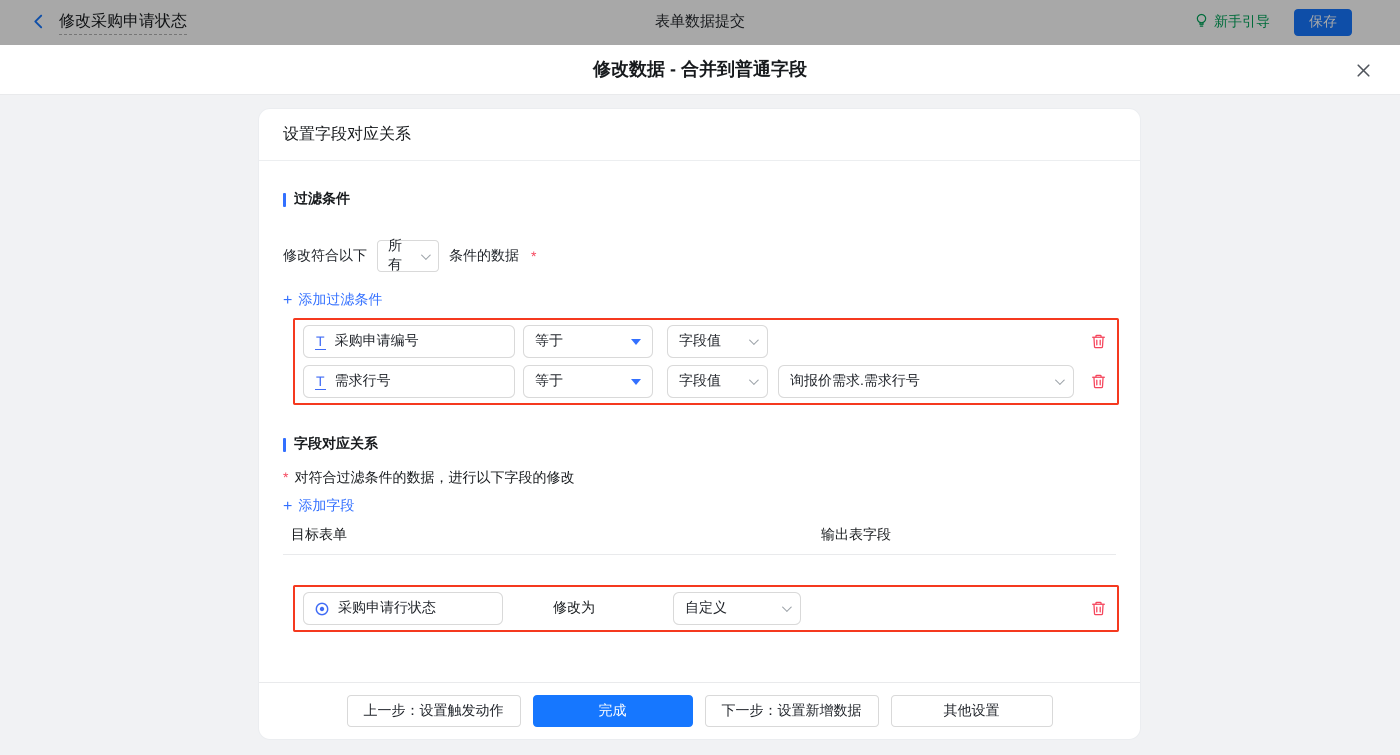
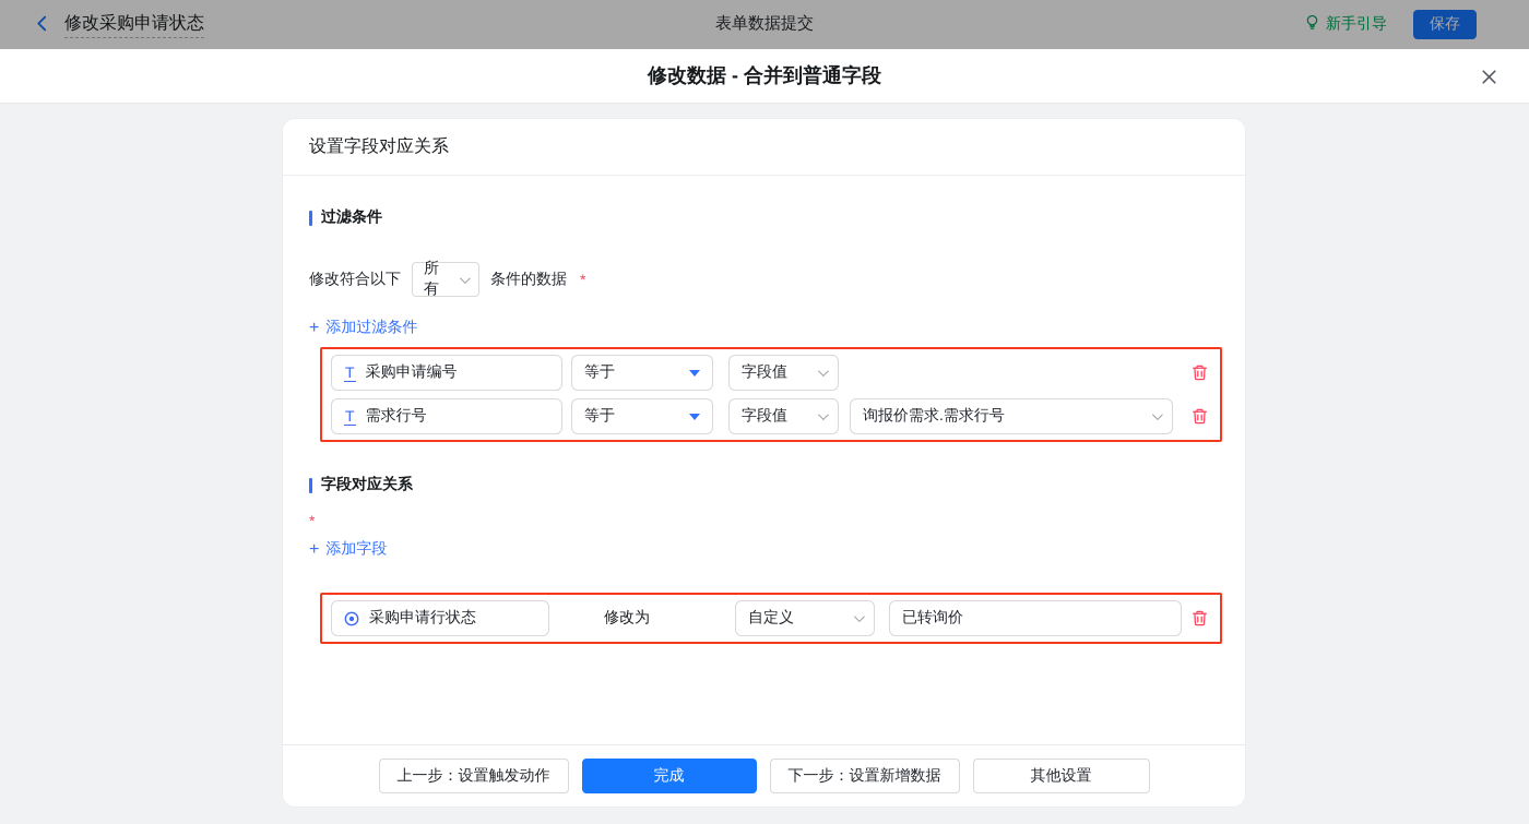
  修改采购申请状态
  表单数据提交
  新手引导
  保存
  修改数据 - 合并到普通字段
  设置字段对应关系
  过滤条件
  修改符合以下
  所有
  条件的数据
  *
  +
  添加过滤条件
  T
  采购申请编号
  等于
  字段值
  T
  需求行号
  等于
  字段值
  询报价需求.需求行号
  字段对应关系
  *
- 对符合过滤条件的数据，进行以下字段的修改
  +
  添加字段
- 目标表单
- 输出表字段
  采购申请行状态
  修改为
  自定义
+ 已转询价
  上一步：设置触发动作
  完成
  下一步：设置新增数据
  其他设置
